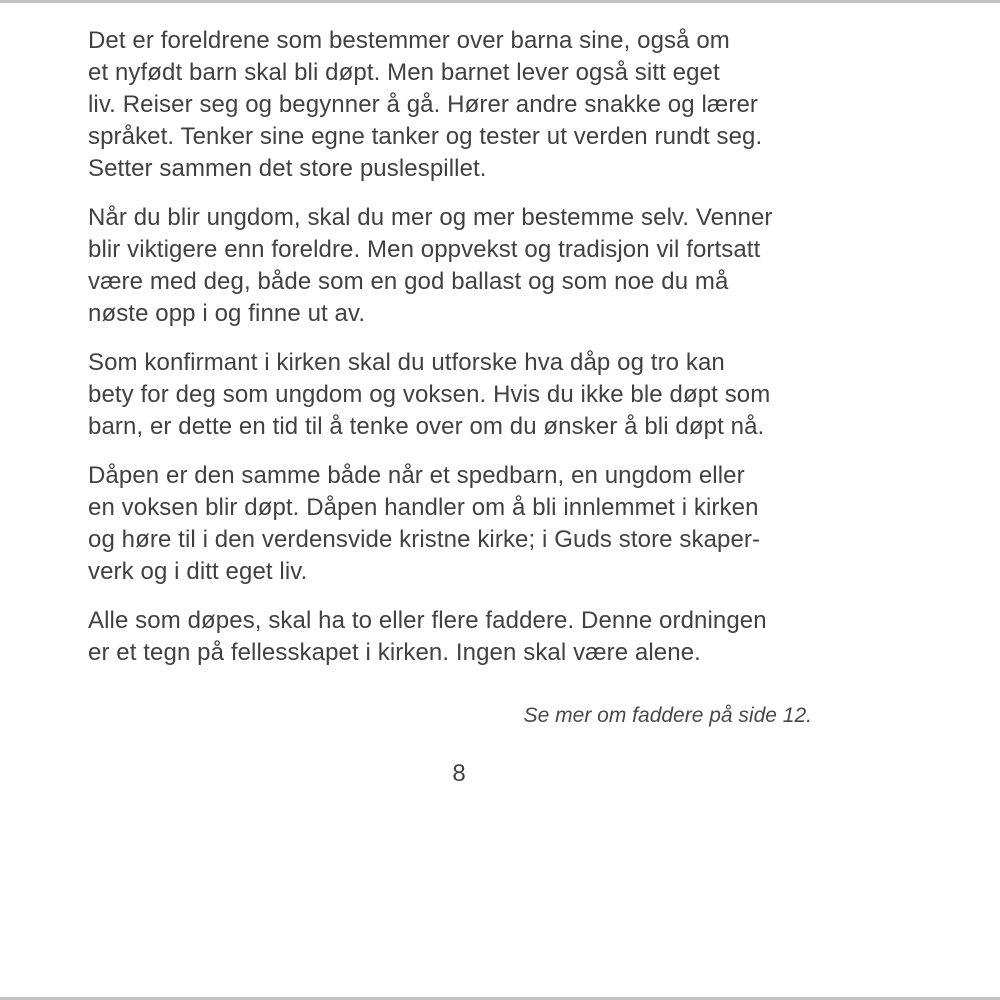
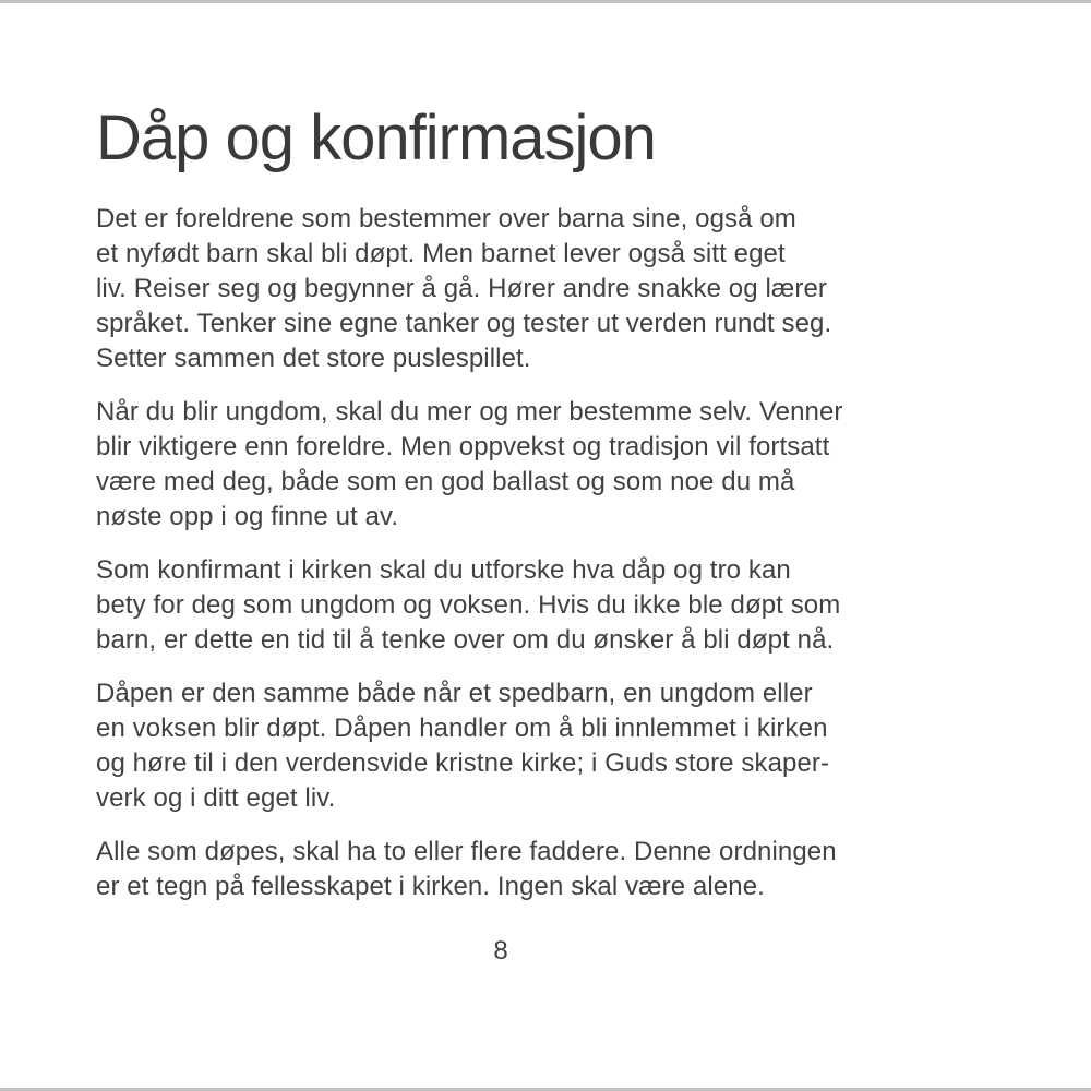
+ Dåp og konfirmasjon
  Det er foreldrene som bestemmer over barna sine, også om
  et nyfødt barn skal bli døpt. Men barnet lever også sitt eget
  liv. Reiser seg og begynner å gå. Hører andre snakke og lærer
  språket. Tenker sine egne tanker og tester ut verden rundt seg.
  Setter sammen det store puslespillet.
  Når du blir ungdom, skal du mer og mer bestemme selv. Venner
  blir viktigere enn foreldre. Men oppvekst og tradisjon vil fortsatt
  være med deg, både som en god ballast og som noe du må
  nøste opp i og finne ut av.
  Som konfirmant i kirken skal du utforske hva dåp og tro kan
  bety for deg som ungdom og voksen. Hvis du ikke ble døpt som
  barn, er dette en tid til å tenke over om du ønsker å bli døpt nå.
  Dåpen er den samme både når et spedbarn, en ungdom eller
  en voksen blir døpt. Dåpen handler om å bli innlemmet i kirken
  og høre til i den verdensvide kristne kirke; i Guds store skaper-
  verk og i ditt eget liv.
  Alle som døpes, skal ha to eller flere faddere. Denne ordningen
  er et tegn på fellesskapet i kirken. Ingen skal være alene.
- Se mer om faddere på side 12.
  8
